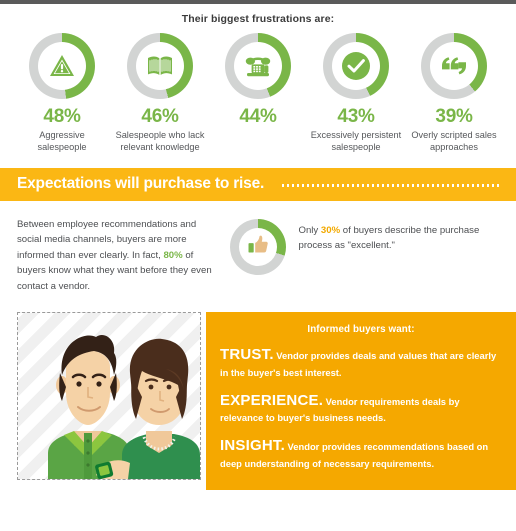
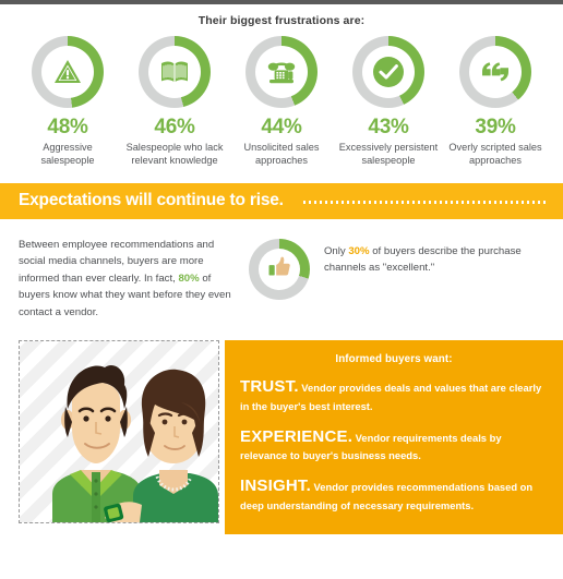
  Their biggest frustrations are:
  48%
  Aggressive salespeople
  46%
  Salespeople who lack relevant knowledge
  44%
+ Unsolicited sales approaches
  43%
  Excessively persistent salespeople
  39%
  Overly scripted sales approaches
- Expectations will purchase to rise.
+ Expectations will continue to rise.
  Between employee recommendations and social media channels, buyers are more informed than ever clearly. In fact, 80% of buyers know what they want before they even contact a vendor.
- Only 30% of buyers describe the purchase process as "excellent."
+ Only 30% of buyers describe the purchase channels as "excellent."
  Informed buyers want:
  TRUST. Vendor provides deals and values that are clearly in the buyer's best interest.
  EXPERIENCE. Vendor requirements deals by relevance to buyer's business needs.
  INSIGHT. Vendor provides recommendations based on deep understanding of necessary requirements.
